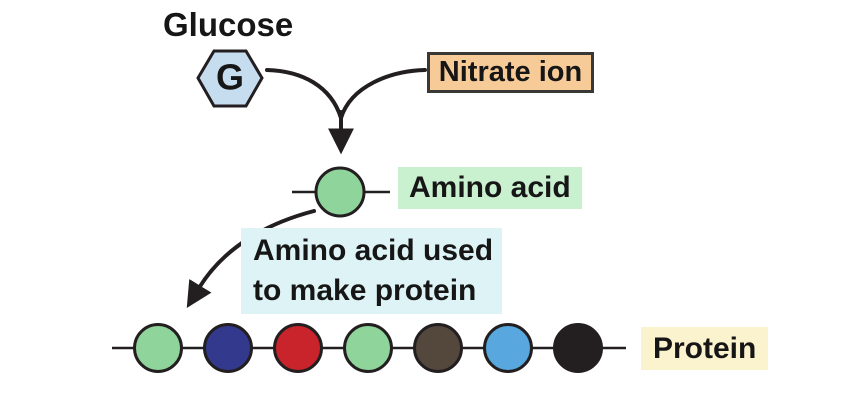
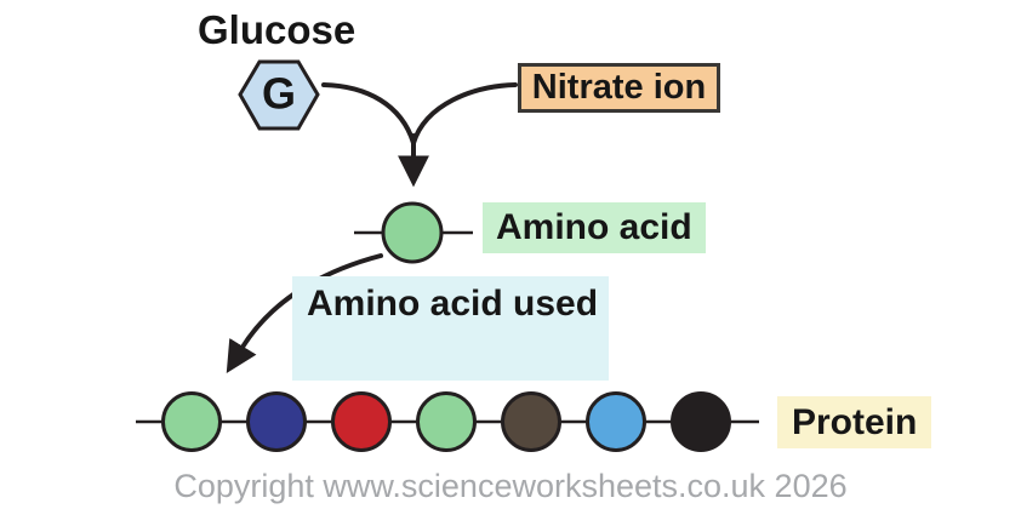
  Glucose
  G
  Nitrate ion
  Amino acid
  Amino acid used
- to make protein
  Protein
+ Copyright www.scienceworksheets.co.uk 2026
